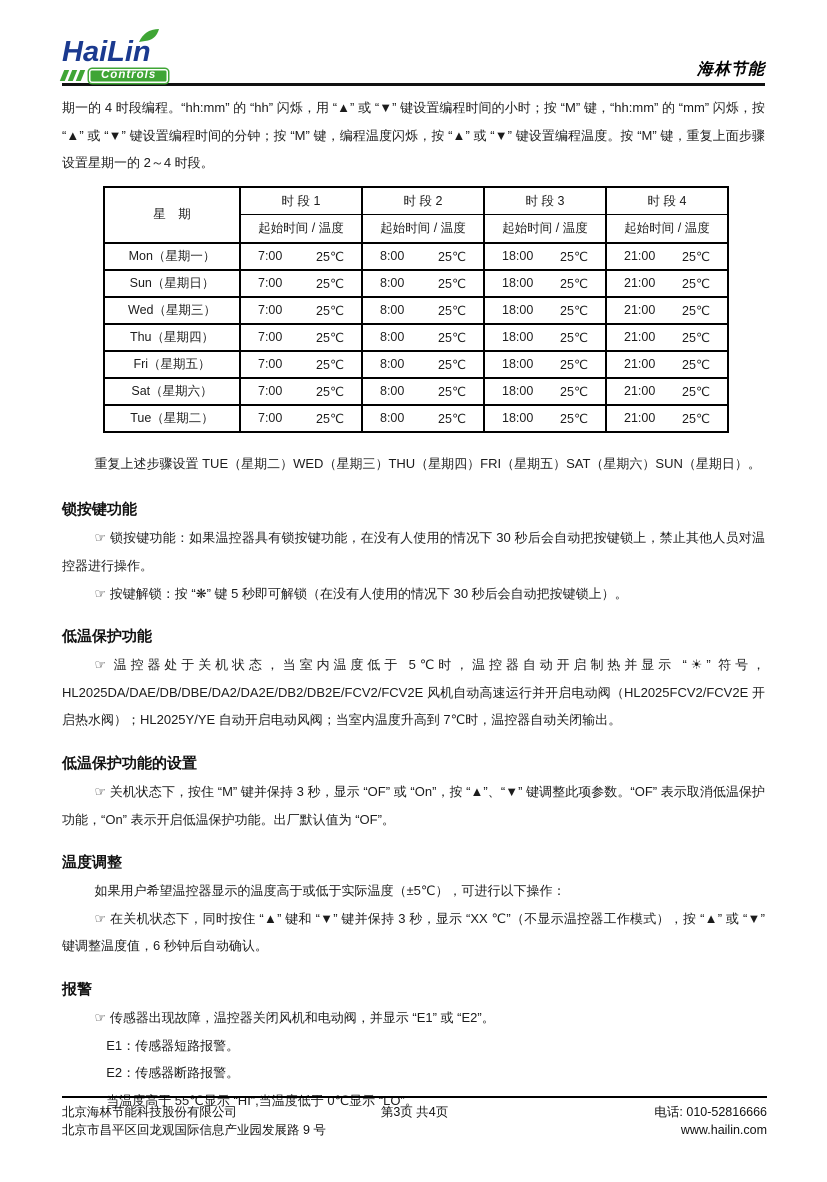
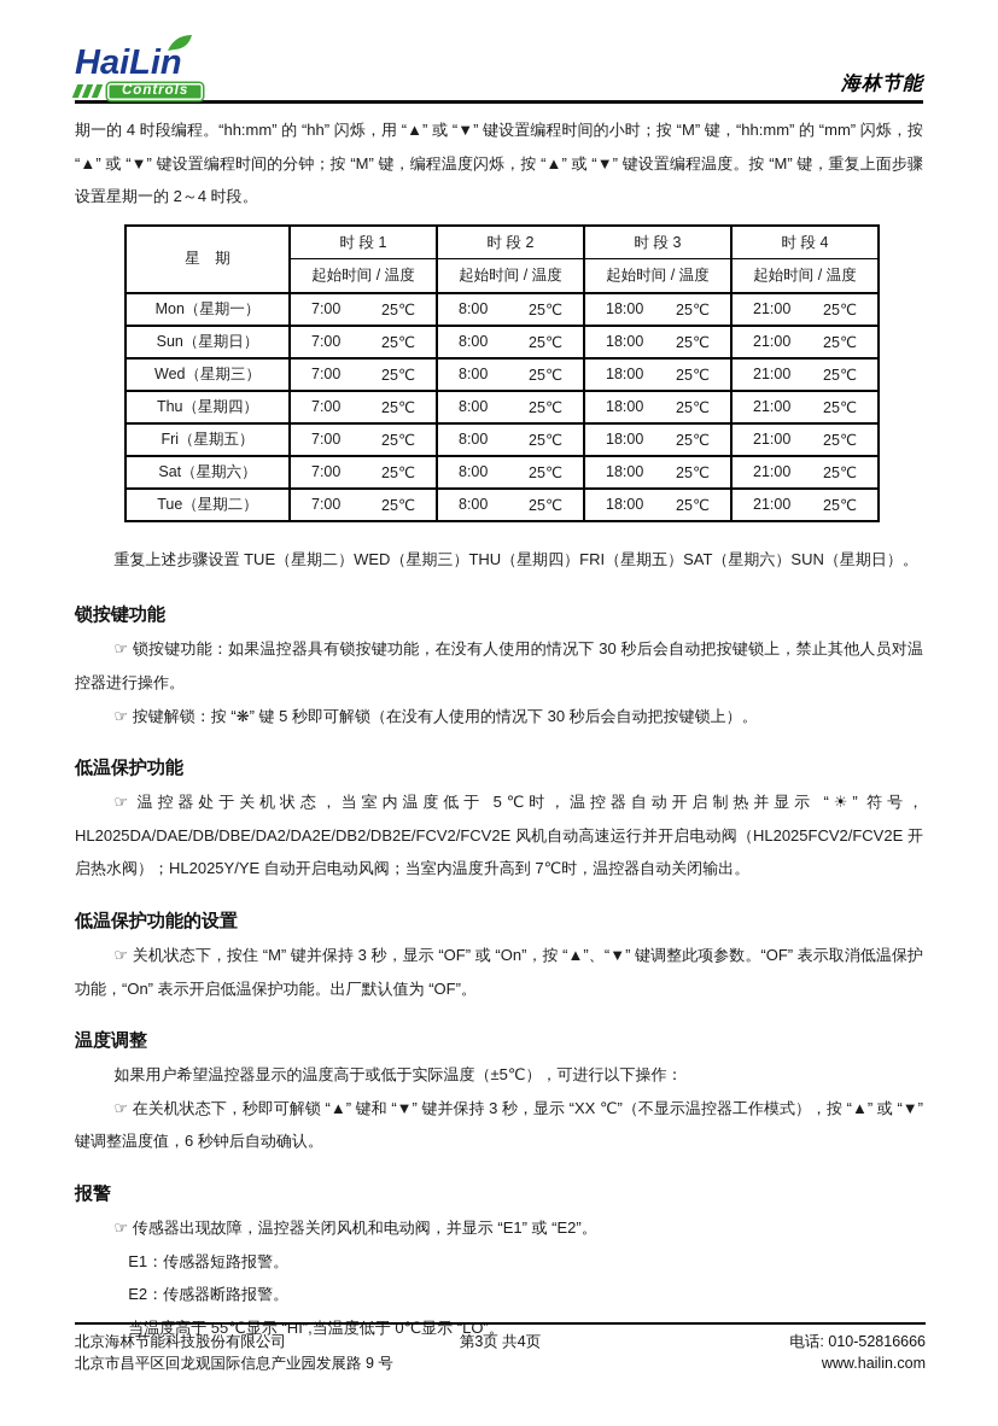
  HaiLin
  Controls
  海林节能
  期一的 4 时段编程。“hh:mm” 的 “hh” 闪烁，用 “▲” 或 “▼” 键设置编程时间的小时；按 “M” 键，“hh:mm” 的 “mm” 闪烁，按 “▲” 或 “▼” 键设置编程时间的分钟；按 “M” 键，编程温度闪烁，按 “▲” 或 “▼” 键设置编程温度。按 “M” 键，重复上面步骤设置星期一的 2～4 时段。
  星 期	时 段 1	时 段 2	时 段 3	时 段 4
  起始时间 / 温度	起始时间 / 温度	起始时间 / 温度	起始时间 / 温度
  Mon（星期一）	7:00 25℃	8:00 25℃	18:00 25℃	21:00 25℃
  Sun（星期日）	7:00 25℃	8:00 25℃	18:00 25℃	21:00 25℃
  Wed（星期三）	7:00 25℃	8:00 25℃	18:00 25℃	21:00 25℃
  Thu（星期四）	7:00 25℃	8:00 25℃	18:00 25℃	21:00 25℃
  Fri（星期五）	7:00 25℃	8:00 25℃	18:00 25℃	21:00 25℃
  Sat（星期六）	7:00 25℃	8:00 25℃	18:00 25℃	21:00 25℃
  Tue（星期二）	7:00 25℃	8:00 25℃	18:00 25℃	21:00 25℃
  重复上述步骤设置 TUE（星期二）WED（星期三）THU（星期四）FRI（星期五）SAT（星期六）SUN（星期日）。
  锁按键功能
  ☞ 锁按键功能：如果温控器具有锁按键功能，在没有人使用的情况下 30 秒后会自动把按键锁上，禁止其他人员对温控器进行操作。
  ☞ 按键解锁：按 “❋” 键 5 秒即可解锁（在没有人使用的情况下 30 秒后会自动把按键锁上）。
  低温保护功能
  ☞ 温控器处于关机状态，当室内温度低于 5℃时，温控器自动开启制热并显示 “☀” 符号，HL2025DA/DAE/DB/DBE/DA2/DA2E/DB2/DB2E/FCV2/FCV2E 风机自动高速运行并开启电动阀（HL2025FCV2/FCV2E 开启热水阀）；HL2025Y/YE 自动开启电动风阀；当室内温度升高到 7℃时，温控器自动关闭输出。
  低温保护功能的设置
  ☞ 关机状态下，按住 “M” 键并保持 3 秒，显示 “OF” 或 “On”，按 “▲”、“▼” 键调整此项参数。“OF” 表示取消低温保护功能，“On” 表示开启低温保护功能。出厂默认值为 “OF”。
  温度调整
  如果用户希望温控器显示的温度高于或低于实际温度（±5℃），可进行以下操作：
- ☞ 在关机状态下，同时按住 “▲” 键和 “▼” 键并保持 3 秒，显示 “XX ℃”（不显示温控器工作模式），按 “▲” 或 “▼” 键调整温度值，6 秒钟后自动确认。
+ ☞ 在关机状态下，秒即可解锁 “▲” 键和 “▼” 键并保持 3 秒，显示 “XX ℃”（不显示温控器工作模式），按 “▲” 或 “▼” 键调整温度值，6 秒钟后自动确认。
  报警
  ☞ 传感器出现故障，温控器关闭风机和电动阀，并显示 “E1” 或 “E2”。
  E1：传感器短路报警。
  E2：传感器断路报警。
  当温度高于 55℃显示 “HI”,当温度低于 0℃显示 “LO”。
  北京海林节能科技股份有限公司
  北京市昌平区回龙观国际信息产业园发展路 9 号
  第3页 共4页
  电话: 010-52816666
  www.hailin.com
